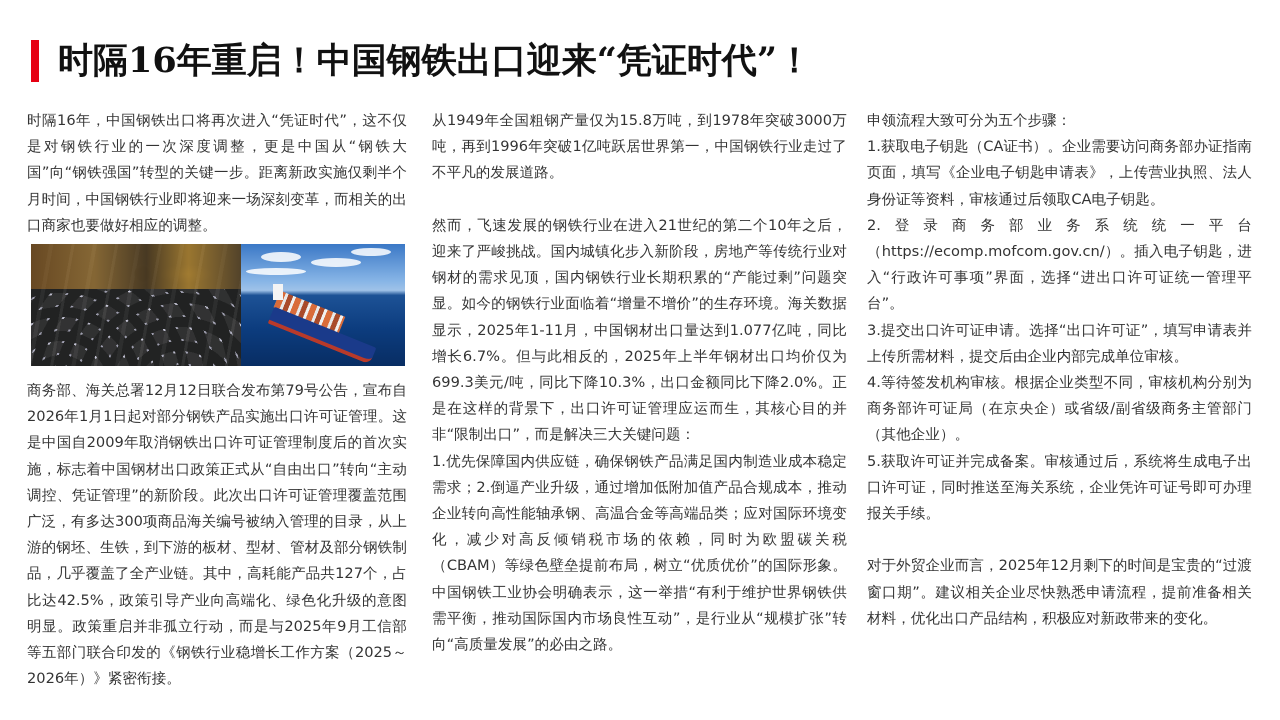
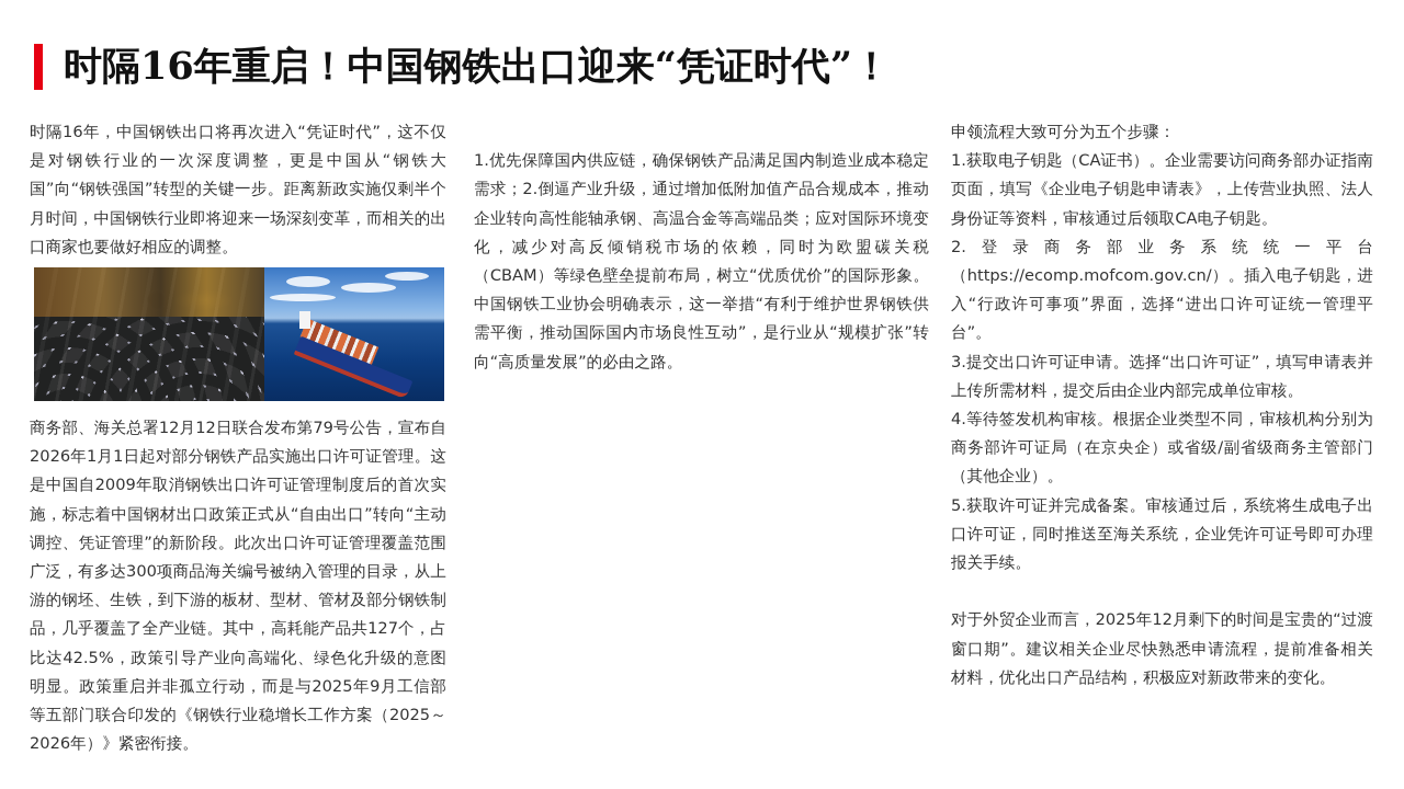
  时隔16年重启！中国钢铁出口迎来“凭证时代”！
  时隔16年，中国钢铁出口将再次进入“凭证时代”，这不仅是对钢铁行业的一次深度调整，更是中国从“钢铁大国”向“钢铁强国”转型的关键一步。距离新政实施仅剩半个月时间，中国钢铁行业即将迎来一场深刻变革，而相关的出口商家也要做好相应的调整。
  商务部、海关总署12月12日联合发布第79号公告，宣布自2026年1月1日起对部分钢铁产品实施出口许可证管理。这是中国自2009年取消钢铁出口许可证管理制度后的首次实施，标志着中国钢材出口政策正式从“自由出口”转向“主动调控、凭证管理”的新阶段。此次出口许可证管理覆盖范围广泛，有多达300项商品海关编号被纳入管理的目录，从上游的钢坯、生铁，到下游的板材、型材、管材及部分钢铁制品，几乎覆盖了全产业链。其中，高耗能产品共127个，占比达42.5%，政策引导产业向高端化、绿色化升级的意图明显。政策重启并非孤立行动，而是与2025年9月工信部等五部门联合印发的《钢铁行业稳增长工作方案（2025～2026年）》紧密衔接。
- 从1949年全国粗钢产量仅为15.8万吨，到1978年突破3000万吨，再到1996年突破1亿吨跃居世界第一，中国钢铁行业走过了不平凡的发展道路。
- 然而，飞速发展的钢铁行业在进入21世纪的第二个10年之后，迎来了严峻挑战。国内城镇化步入新阶段，房地产等传统行业对钢材的需求见顶，国内钢铁行业长期积累的“产能过剩”问题突显。如今的钢铁行业面临着“增量不增价”的生存环境。海关数据显示，2025年1-11月，中国钢材出口量达到1.077亿吨，同比增长6.7%。但与此相反的，2025年上半年钢材出口均价仅为699.3美元/吨，同比下降10.3%，出口金额同比下降2.0%。正是在这样的背景下，出口许可证管理应运而生，其核心目的并非“限制出口”，而是解决三大关键问题：
  1.优先保障国内供应链，确保钢铁产品满足国内制造业成本稳定需求；2.倒逼产业升级，通过增加低附加值产品合规成本，推动企业转向高性能轴承钢、高温合金等高端品类；应对国际环境变化，减少对高反倾销税市场的依赖，同时为欧盟碳关税（CBAM）等绿色壁垒提前布局，树立“优质优价”的国际形象。中国钢铁工业协会明确表示，这一举措“有利于维护世界钢铁供需平衡，推动国际国内市场良性互动”，是行业从“规模扩张”转向“高质量发展”的必由之路。
  申领流程大致可分为五个步骤：
  1.获取电子钥匙（CA证书）。企业需要访问商务部办证指南页面，填写《企业电子钥匙申请表》，上传营业执照、法人身份证等资料，审核通过后领取CA电子钥匙。
  2.登录商务部业务系统统一平台（https://ecomp.mofcom.gov.cn/）。插入电子钥匙，进入“行政许可事项”界面，选择“进出口许可证统一管理平台”。
  3.提交出口许可证申请。选择“出口许可证”，填写申请表并上传所需材料，提交后由企业内部完成单位审核。
  4.等待签发机构审核。根据企业类型不同，审核机构分别为商务部许可证局（在京央企）或省级/副省级商务主管部门（其他企业）。
  5.获取许可证并完成备案。审核通过后，系统将生成电子出口许可证，同时推送至海关系统，企业凭许可证号即可办理报关手续。
  对于外贸企业而言，2025年12月剩下的时间是宝贵的“过渡窗口期”。建议相关企业尽快熟悉申请流程，提前准备相关材料，优化出口产品结构，积极应对新政带来的变化。
